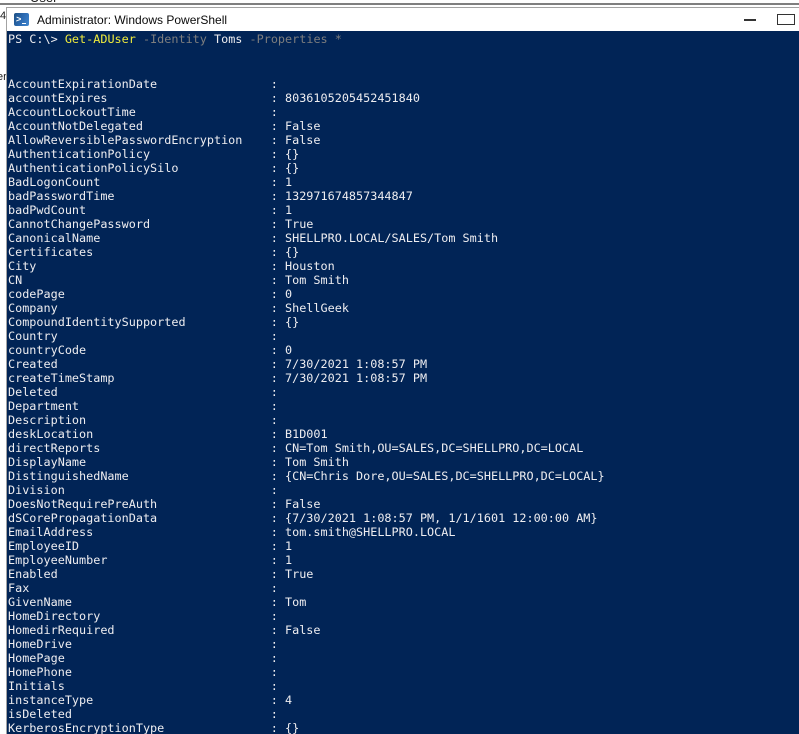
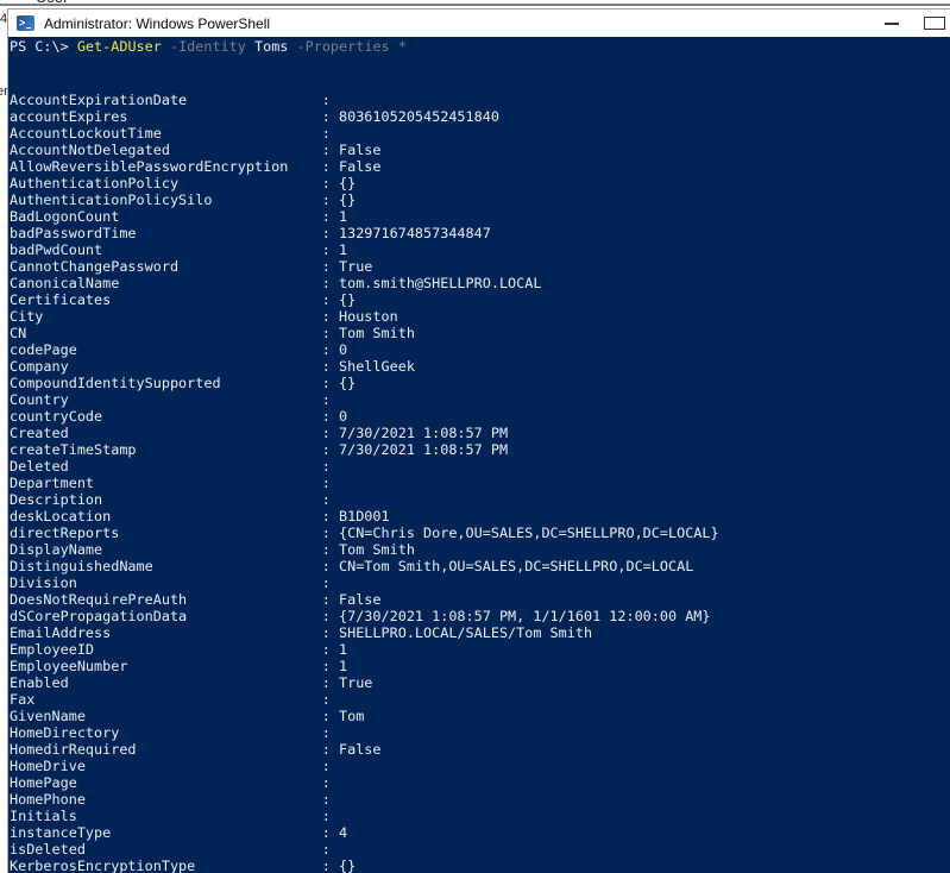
  4
  er
  Administrator: Windows PowerShell
  PS C:\> Get-ADUser -Identity Toms -Properties *
  AccountExpirationDate :
  accountExpires : 8036105205452451840
  AccountLockoutTime :
  AccountNotDelegated : False
  AllowReversiblePasswordEncryption : False
  AuthenticationPolicy : {}
  AuthenticationPolicySilo : {}
  BadLogonCount : 1
  badPasswordTime : 132971674857344847
  badPwdCount : 1
  CannotChangePassword : True
- CanonicalName : SHELLPRO.LOCAL/SALES/Tom Smith
+ CanonicalName : tom.smith@SHELLPRO.LOCAL
  Certificates : {}
  City : Houston
  CN : Tom Smith
  codePage : 0
  Company : ShellGeek
  CompoundIdentitySupported : {}
  Country :
  countryCode : 0
  Created : 7/30/2021 1:08:57 PM
  createTimeStamp : 7/30/2021 1:08:57 PM
  Deleted :
  Department :
  Description :
  deskLocation : B1D001
- directReports : CN=Tom Smith,OU=SALES,DC=SHELLPRO,DC=LOCAL
+ directReports : {CN=Chris Dore,OU=SALES,DC=SHELLPRO,DC=LOCAL}
  DisplayName : Tom Smith
- DistinguishedName : {CN=Chris Dore,OU=SALES,DC=SHELLPRO,DC=LOCAL}
+ DistinguishedName : CN=Tom Smith,OU=SALES,DC=SHELLPRO,DC=LOCAL
  Division :
  DoesNotRequirePreAuth : False
  dSCorePropagationData : {7/30/2021 1:08:57 PM, 1/1/1601 12:00:00 AM}
- EmailAddress : tom.smith@SHELLPRO.LOCAL
+ EmailAddress : SHELLPRO.LOCAL/SALES/Tom Smith
  EmployeeID : 1
  EmployeeNumber : 1
  Enabled : True
  Fax :
  GivenName : Tom
  HomeDirectory :
  HomedirRequired : False
  HomeDrive :
  HomePage :
  HomePhone :
  Initials :
  instanceType : 4
  isDeleted :
  KerberosEncryptionType : {}
